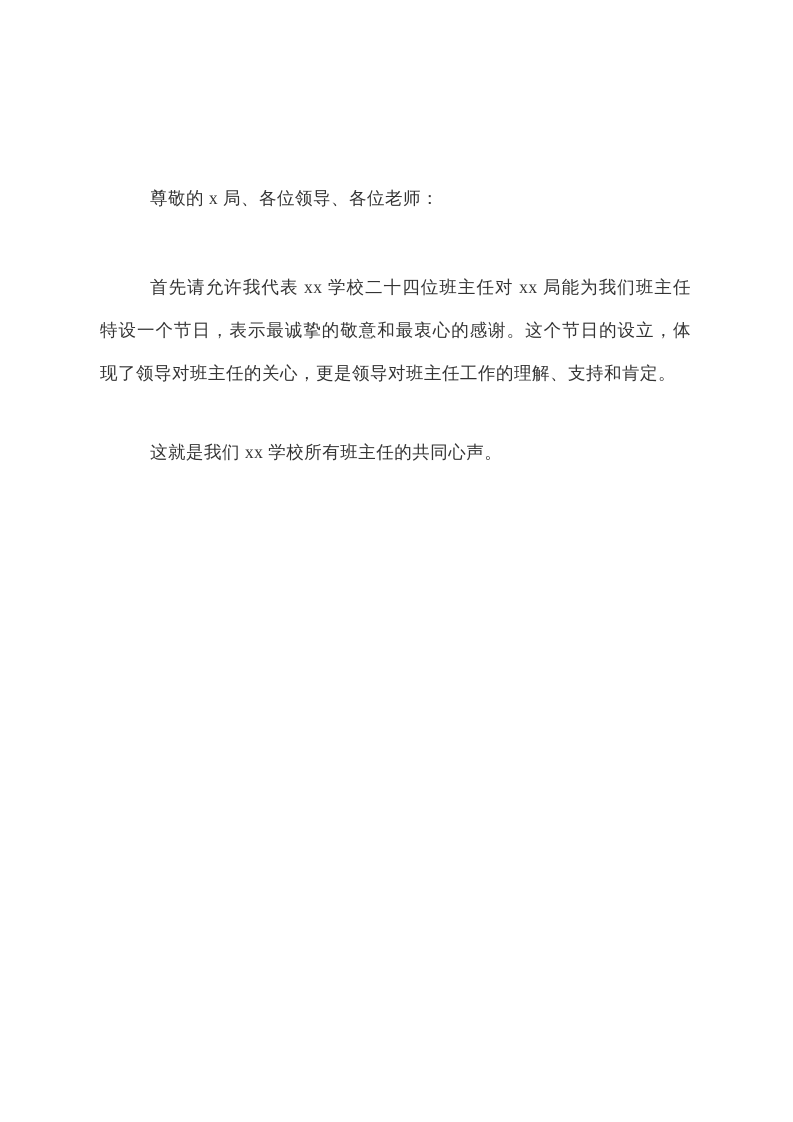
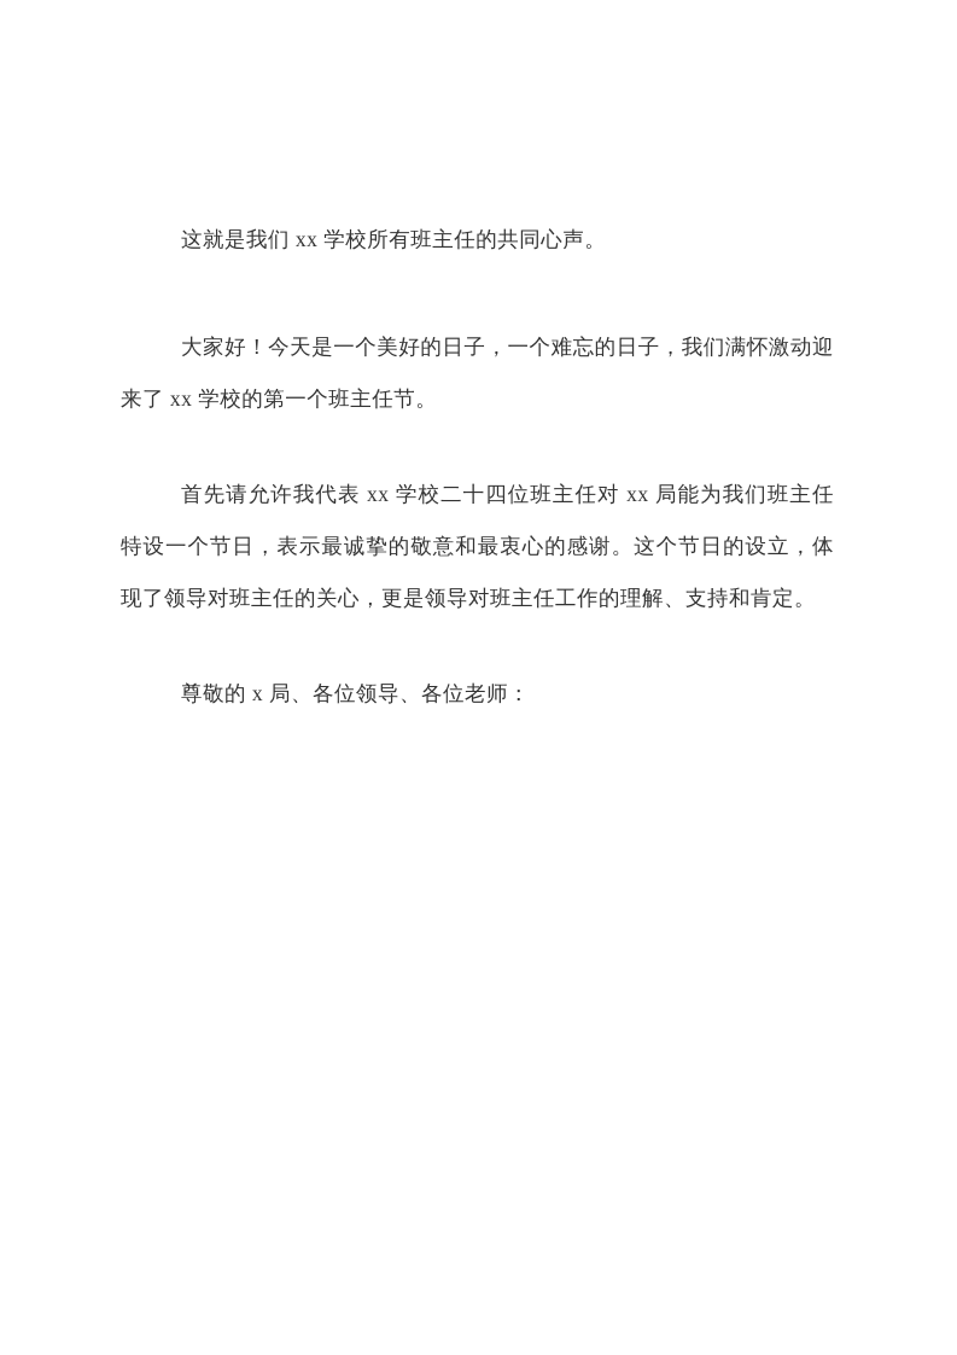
- 尊敬的 x 局、各位领导、各位老师：
+ 这就是我们 xx 学校所有班主任的共同心声。
+ 大家好！今天是一个美好的日子，一个难忘的日子，我们满怀激动迎来了 xx 学校的第一个班主任节。
  首先请允许我代表 xx 学校二十四位班主任对 xx 局能为我们班主任特设一个节日，表示最诚挚的敬意和最衷心的感谢。这个节日的设立，体现了领导对班主任的关心，更是领导对班主任工作的理解、支持和肯定。
- 这就是我们 xx 学校所有班主任的共同心声。
+ 尊敬的 x 局、各位领导、各位老师：
